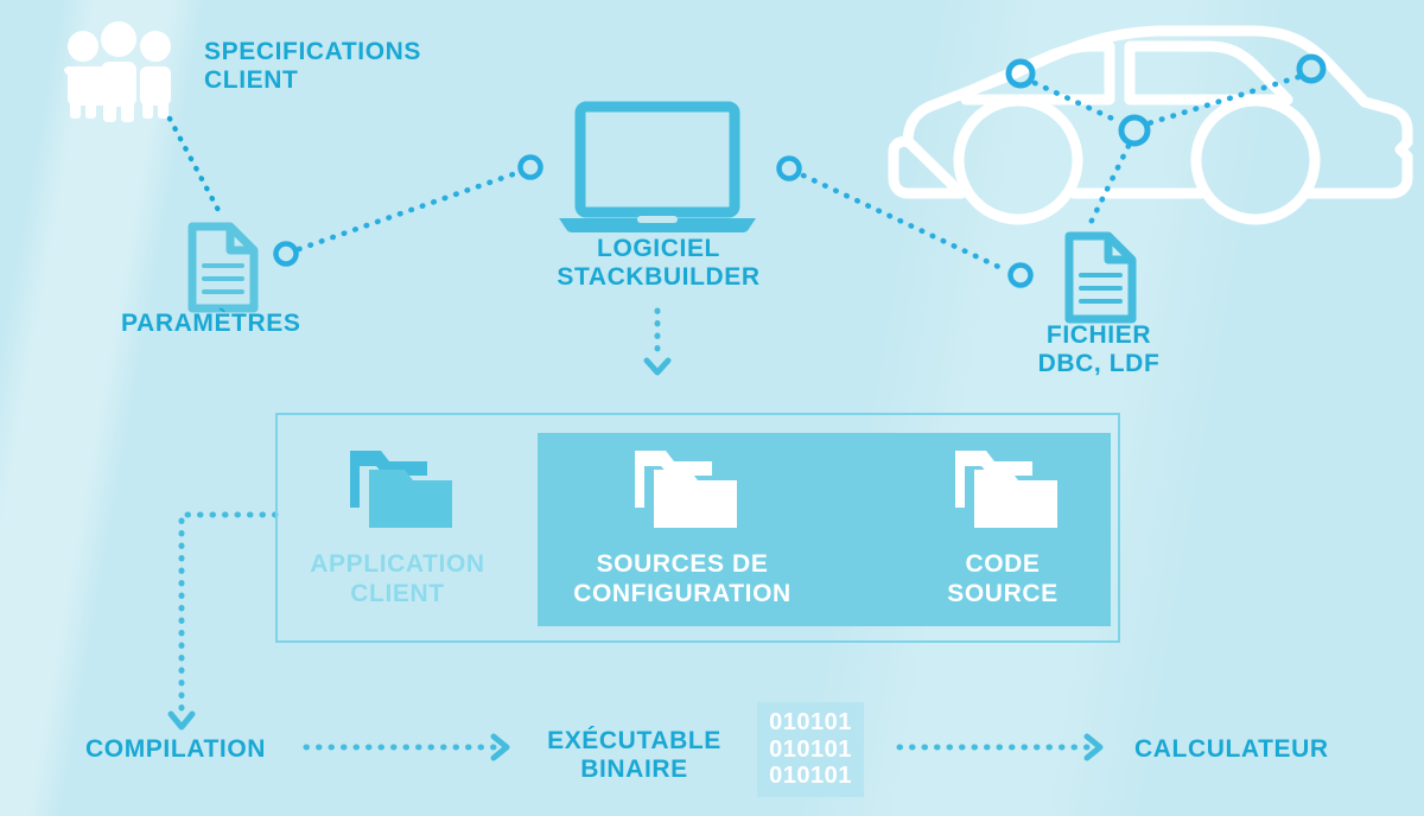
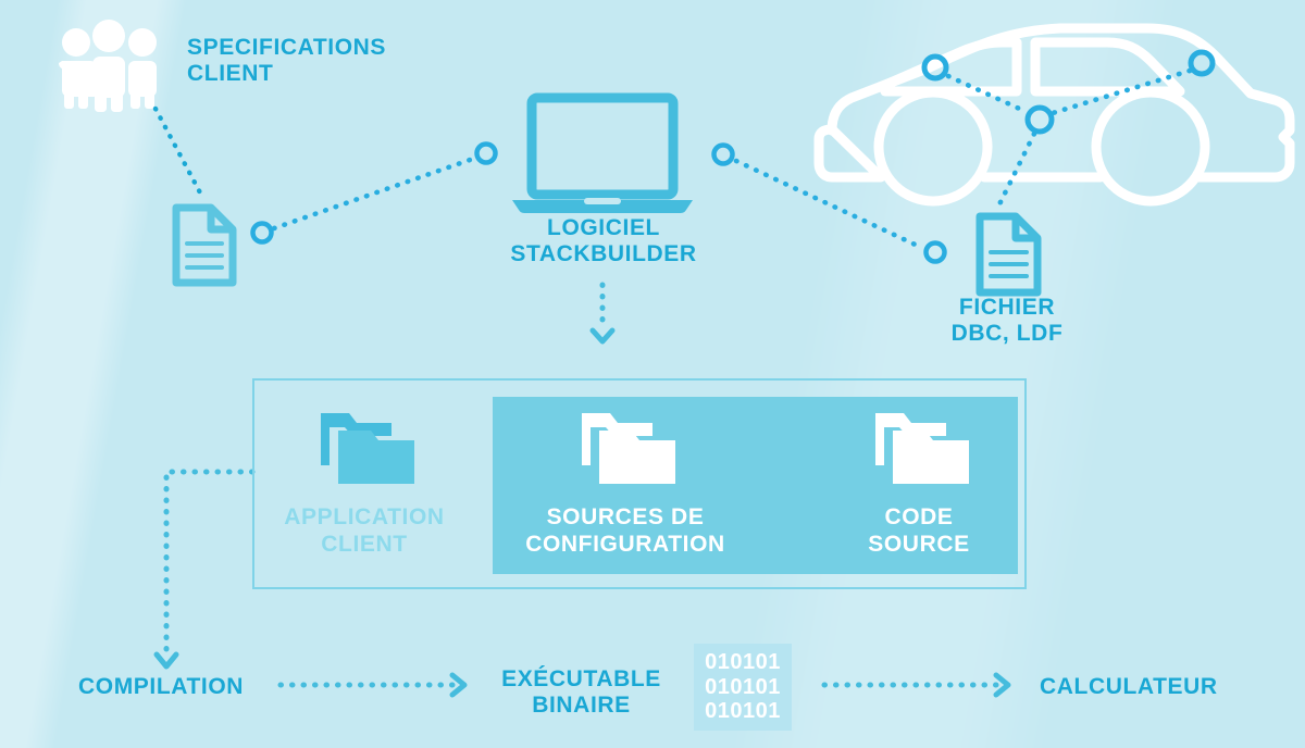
  SPECIFICATIONS
  CLIENT
- PARAMÈTRES
  LOGICIEL
  STACKBUILDER
  FICHIER
  DBC, LDF
  APPLICATION
  CLIENT
  SOURCES DE
  CONFIGURATION
  CODE
  SOURCE
  COMPILATION
  EXÉCUTABLE
  BINAIRE
  010101
  010101
  010101
  CALCULATEUR
